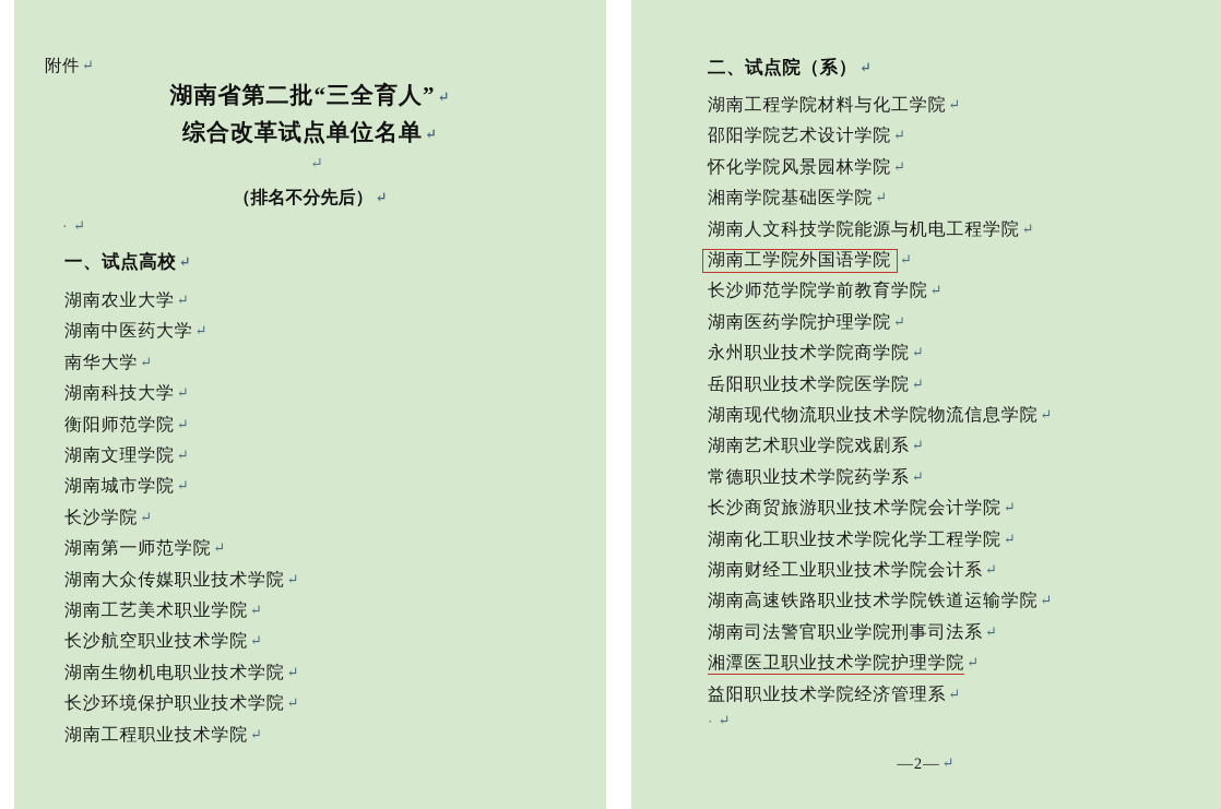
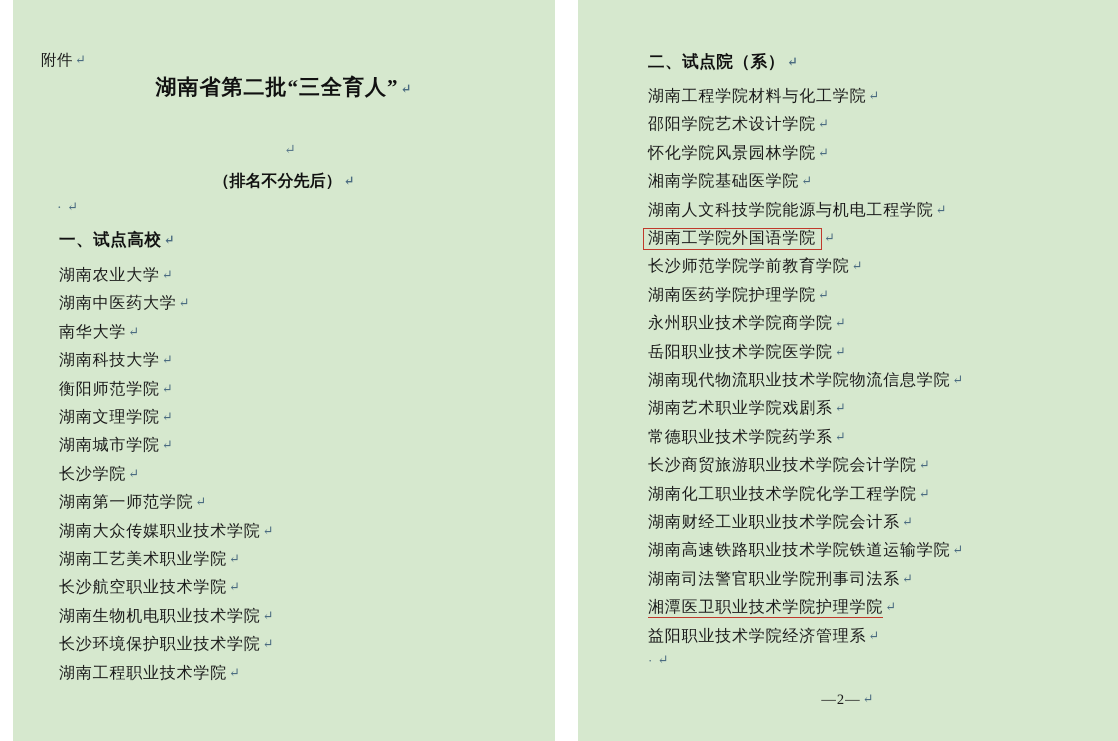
  附件 ↵
  湖南省第二批“三全育人” ↵
- 综合改革试点单位名单 ↵
  ↵
  （排名不分先后） ↵
  · ↵
  一、试点高校 ↵
  湖南农业大学 ↵
  湖南中医药大学 ↵
  南华大学 ↵
  湖南科技大学 ↵
  衡阳师范学院 ↵
  湖南文理学院 ↵
  湖南城市学院 ↵
  长沙学院 ↵
  湖南第一师范学院 ↵
  湖南大众传媒职业技术学院 ↵
  湖南工艺美术职业学院 ↵
  长沙航空职业技术学院 ↵
  湖南生物机电职业技术学院 ↵
  长沙环境保护职业技术学院 ↵
  湖南工程职业技术学院 ↵
  二、试点院（系） ↵
  湖南工程学院材料与化工学院 ↵
  邵阳学院艺术设计学院 ↵
  怀化学院风景园林学院 ↵
  湘南学院基础医学院 ↵
  湖南人文科技学院能源与机电工程学院 ↵
  湖南工学院外国语学院 ↵
  长沙师范学院学前教育学院 ↵
  湖南医药学院护理学院 ↵
  永州职业技术学院商学院 ↵
  岳阳职业技术学院医学院 ↵
  湖南现代物流职业技术学院物流信息学院 ↵
  湖南艺术职业学院戏剧系 ↵
  常德职业技术学院药学系 ↵
  长沙商贸旅游职业技术学院会计学院 ↵
  湖南化工职业技术学院化学工程学院 ↵
  湖南财经工业职业技术学院会计系 ↵
  湖南高速铁路职业技术学院铁道运输学院 ↵
  湖南司法警官职业学院刑事司法系 ↵
  湘潭医卫职业技术学院护理学院 ↵
  益阳职业技术学院经济管理系 ↵
  · ↵
  —2— ↵
